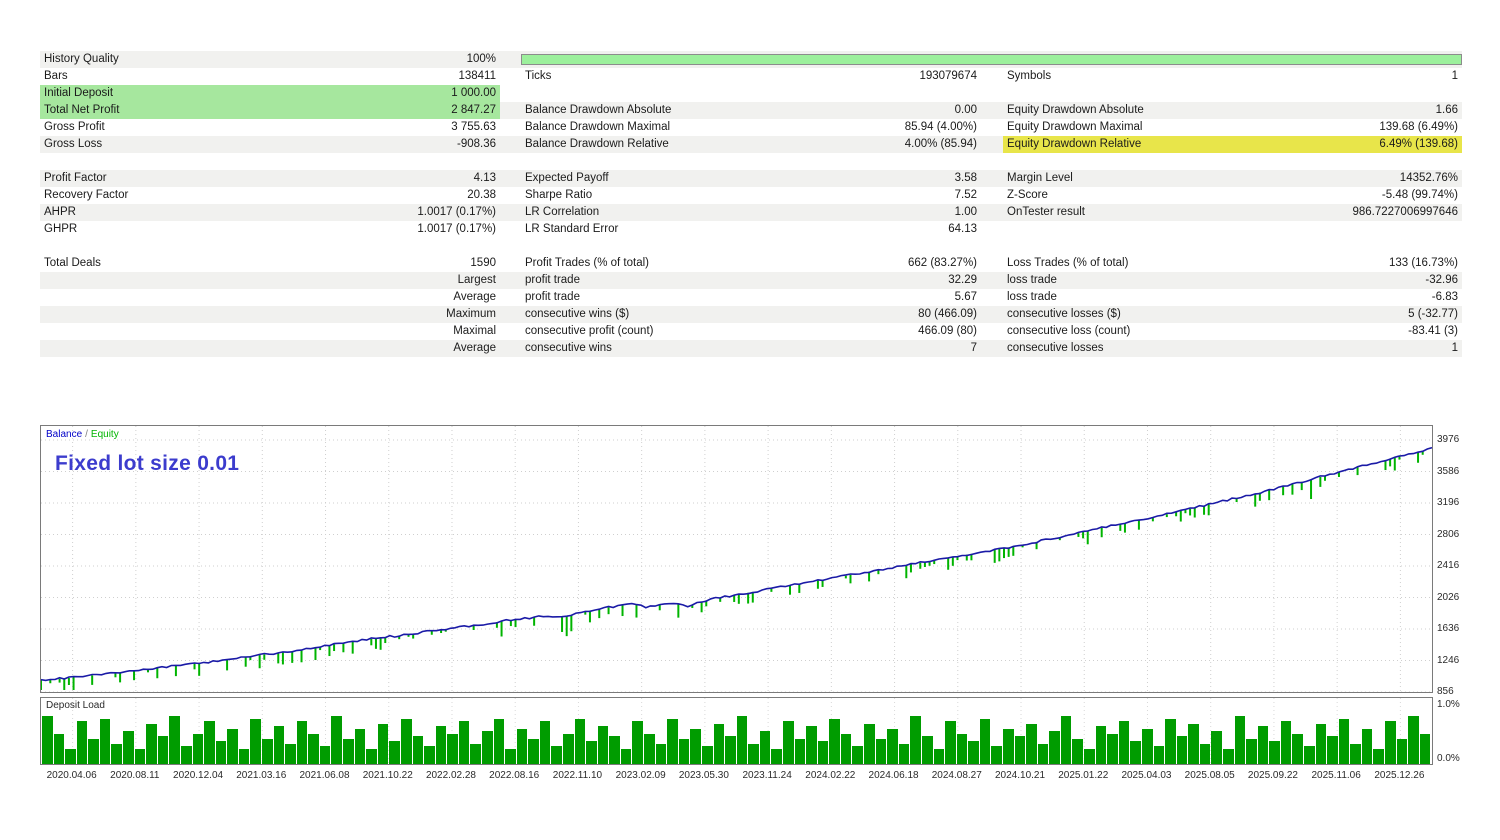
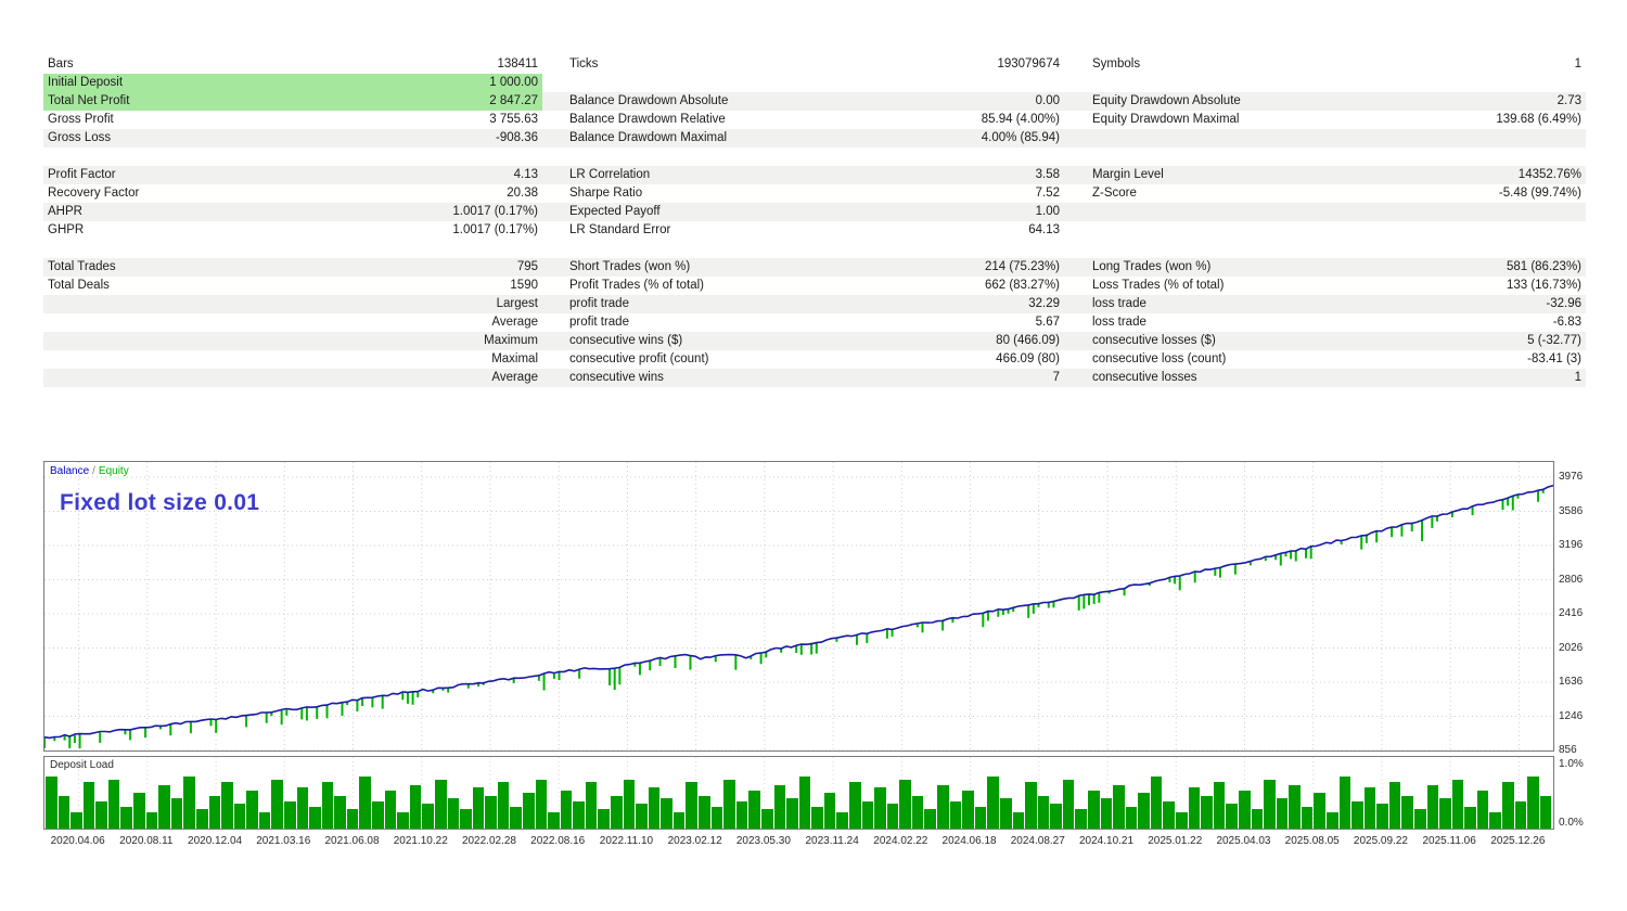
- History Quality
- 100%
  Bars
  138411
  Ticks
  193079674
  Symbols
  1
  Initial Deposit
  1 000.00
  Total Net Profit
  2 847.27
  Balance Drawdown Absolute
  0.00
  Equity Drawdown Absolute
- 1.66
+ 2.73
  Gross Profit
  3 755.63
- Balance Drawdown Maximal
+ Balance Drawdown Relative
  85.94 (4.00%)
  Equity Drawdown Maximal
  139.68 (6.49%)
  Gross Loss
  -908.36
- Balance Drawdown Relative
+ Balance Drawdown Maximal
  4.00% (85.94)
- Equity Drawdown Relative
- 6.49% (139.68)
  Profit Factor
  4.13
- Expected Payoff
+ LR Correlation
  3.58
  Margin Level
  14352.76%
  Recovery Factor
  20.38
  Sharpe Ratio
  7.52
  Z-Score
  -5.48 (99.74%)
  AHPR
  1.0017 (0.17%)
- LR Correlation
+ Expected Payoff
  1.00
- OnTester result
- 986.7227006997646
  GHPR
  1.0017 (0.17%)
  LR Standard Error
  64.13
+ Total Trades
+ 795
+ Short Trades (won %)
+ 214 (75.23%)
+ Long Trades (won %)
+ 581 (86.23%)
  Total Deals
  1590
  Profit Trades (% of total)
  662 (83.27%)
  Loss Trades (% of total)
  133 (16.73%)
  Largest
  profit trade
  32.29
  loss trade
  -32.96
  Average
  profit trade
  5.67
  loss trade
  -6.83
  Maximum
  consecutive wins ($)
  80 (466.09)
  consecutive losses ($)
  5 (-32.77)
  Maximal
  consecutive profit (count)
  466.09 (80)
  consecutive loss (count)
  -83.41 (3)
  Average
  consecutive wins
  7
  consecutive losses
  1
  Balance / Equity
  Fixed lot size 0.01
  3976
  3586
  3196
  2806
  2416
  2026
  1636
  1246
  856
  Deposit Load
  1.0%
  0.0%
  2020.04.06
  2020.08.11
  2020.12.04
  2021.03.16
  2021.06.08
  2021.10.22
  2022.02.28
  2022.08.16
  2022.11.10
- 2023.02.09
+ 2023.02.12
  2023.05.30
  2023.11.24
  2024.02.22
  2024.06.18
  2024.08.27
  2024.10.21
  2025.01.22
  2025.04.03
  2025.08.05
  2025.09.22
  2025.11.06
  2025.12.26
